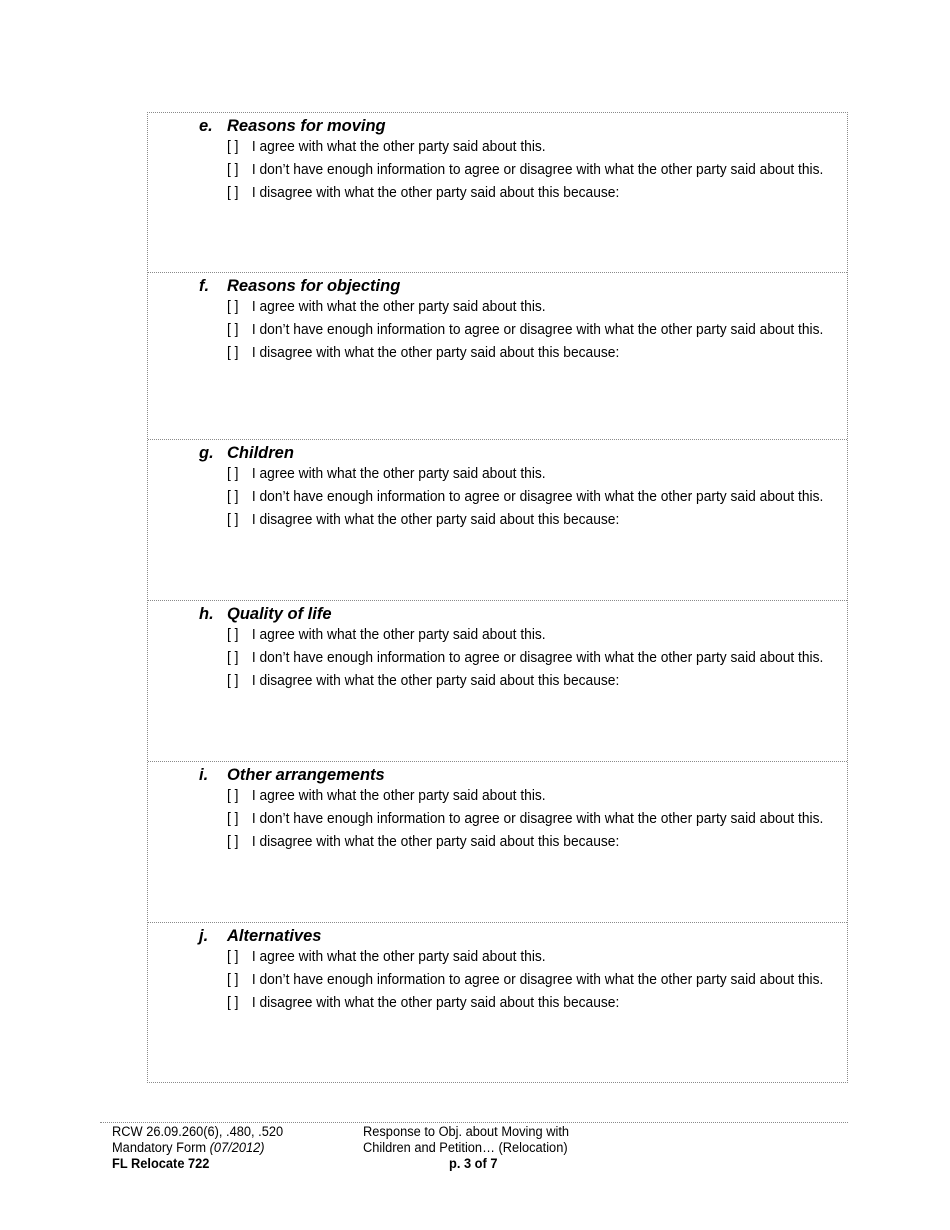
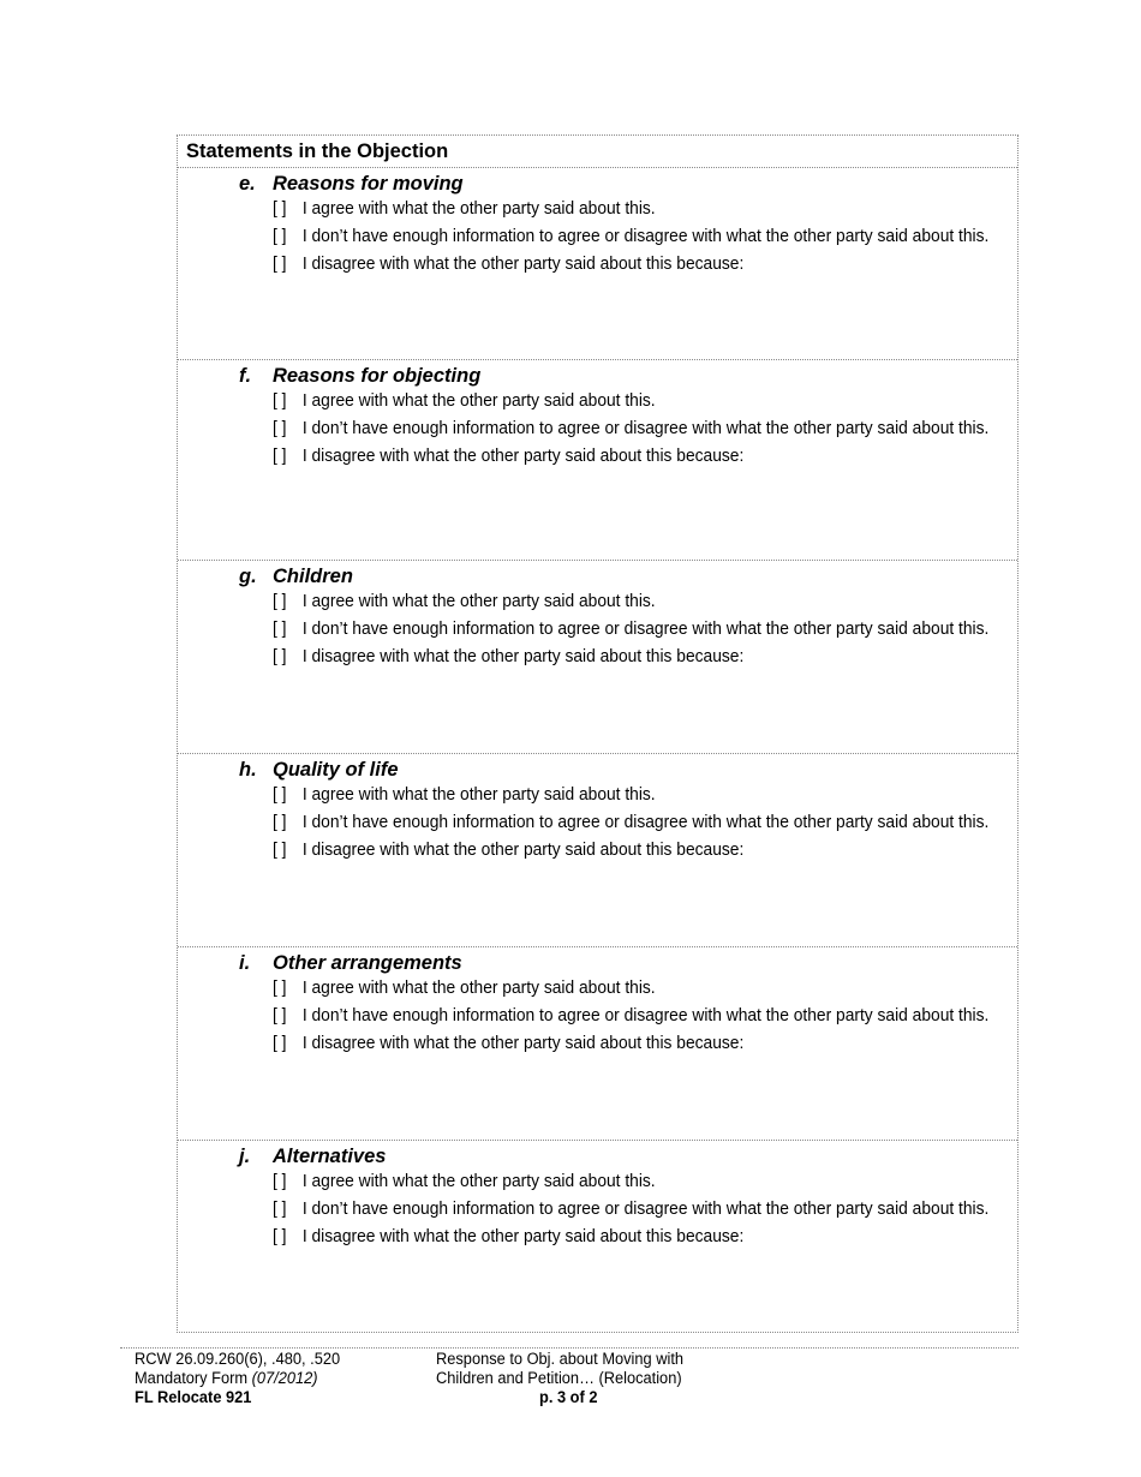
+ Statements in the Objection
  e.
  Reasons for moving
  [ ] I agree with what the other party said about this.
  [ ] I don’t have enough information to agree or disagree with what the other party said about this.
  [ ] I disagree with what the other party said about this because:
  f.
  Reasons for objecting
  [ ] I agree with what the other party said about this.
  [ ] I don’t have enough information to agree or disagree with what the other party said about this.
  [ ] I disagree with what the other party said about this because:
  g.
  Children
  [ ] I agree with what the other party said about this.
  [ ] I don’t have enough information to agree or disagree with what the other party said about this.
  [ ] I disagree with what the other party said about this because:
  h.
  Quality of life
  [ ] I agree with what the other party said about this.
  [ ] I don’t have enough information to agree or disagree with what the other party said about this.
  [ ] I disagree with what the other party said about this because:
  i.
  Other arrangements
  [ ] I agree with what the other party said about this.
  [ ] I don’t have enough information to agree or disagree with what the other party said about this.
  [ ] I disagree with what the other party said about this because:
  j.
  Alternatives
  [ ] I agree with what the other party said about this.
  [ ] I don’t have enough information to agree or disagree with what the other party said about this.
  [ ] I disagree with what the other party said about this because:
  RCW 26.09.260(6), .480, .520
  Mandatory Form (07/2012)
- FL Relocate 722
+ FL Relocate 921
  Response to Obj. about Moving with
  Children and Petition… (Relocation)
- p. 3 of 7
+ p. 3 of 2
